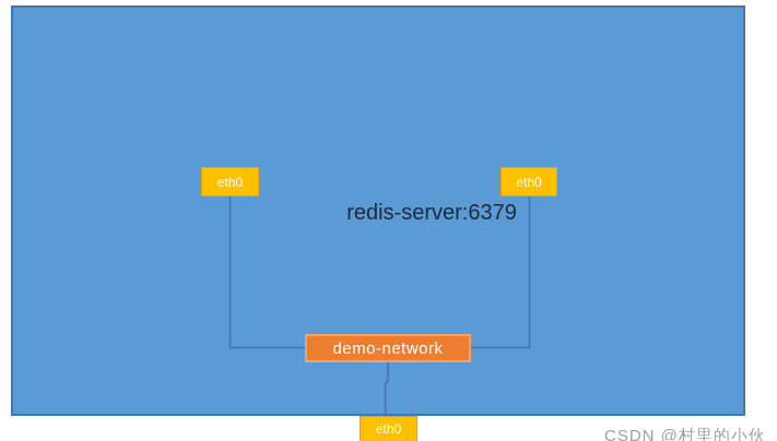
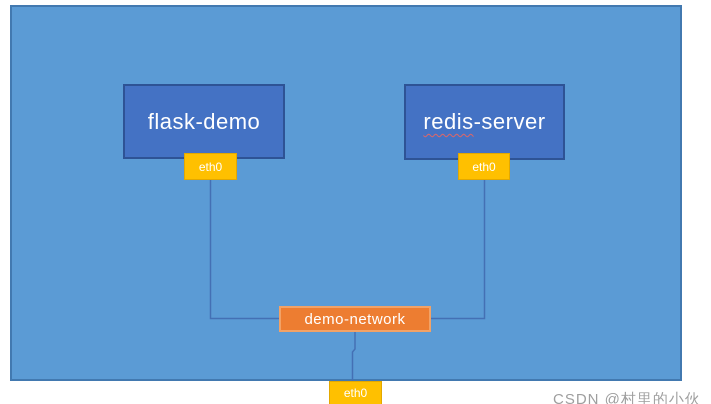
+ flask-demo
+ redis-server
  eth0
  eth0
- redis-server:6379
  demo-network
  eth0
  CSDN @村里的小伙
